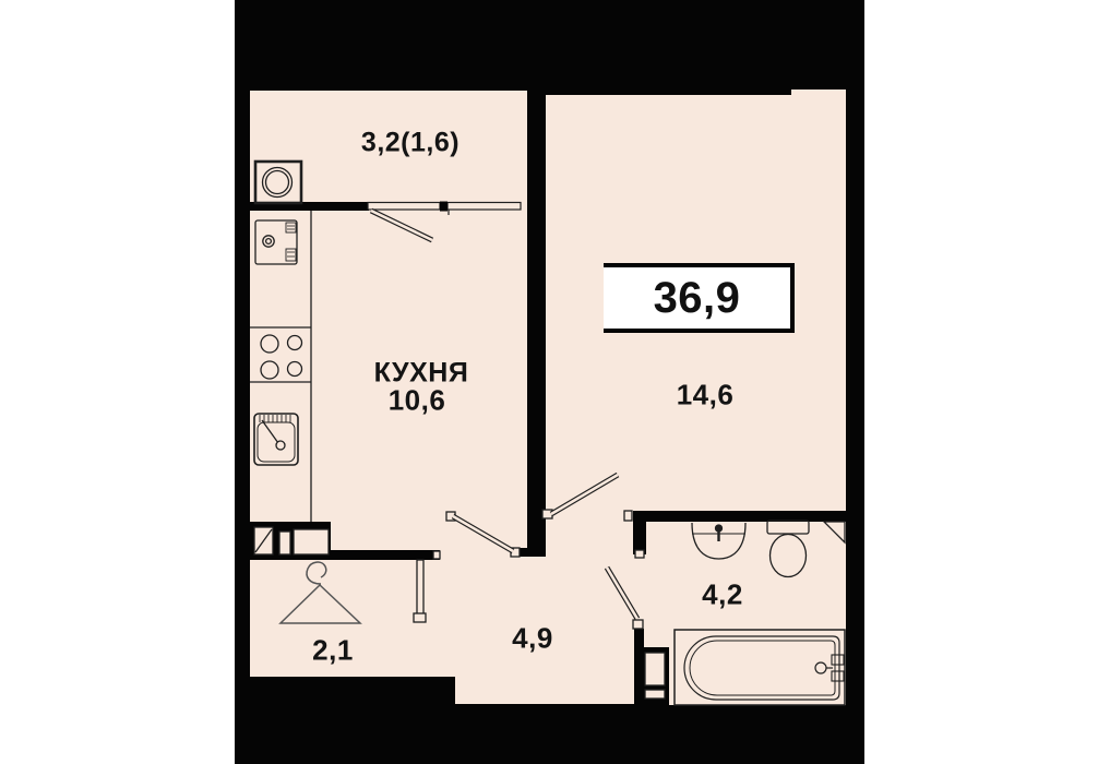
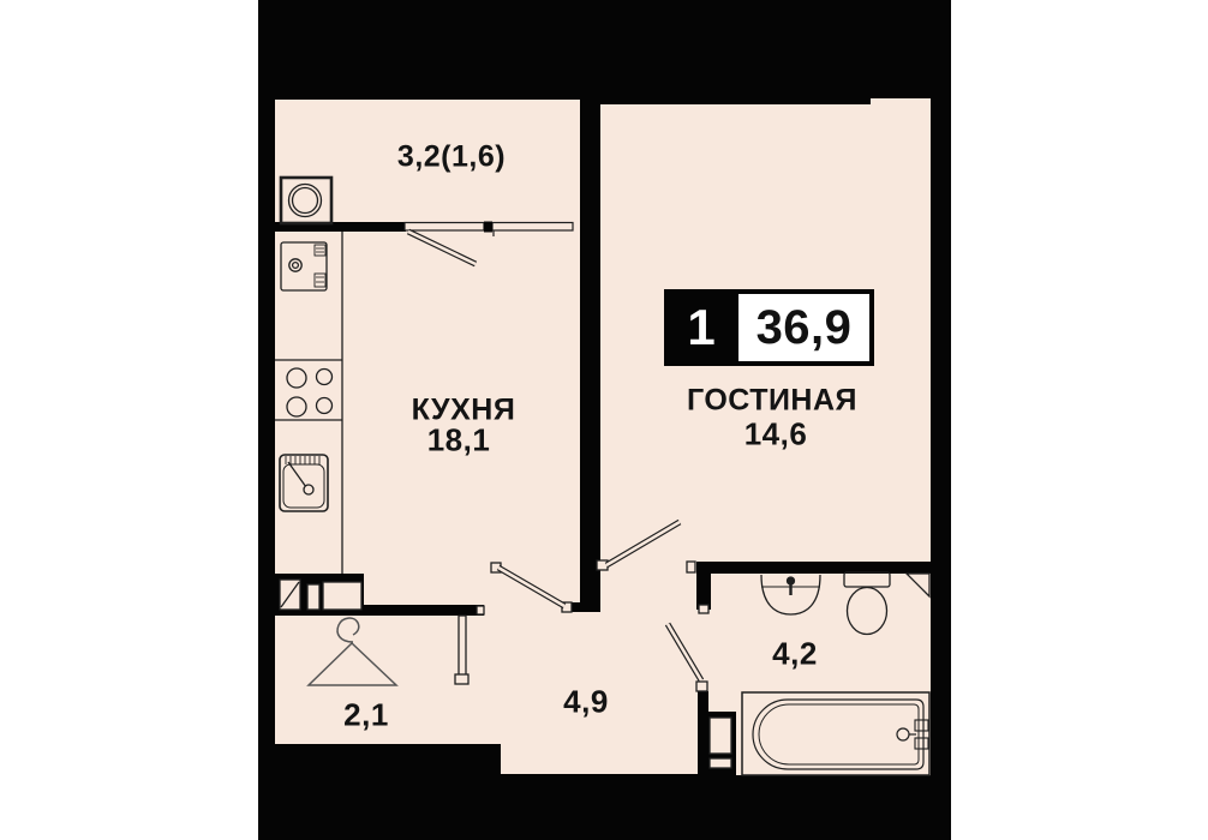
  3,2(1,6)
  КУХНЯ
- 10,6
+ 18,1
+ ГОСТИНАЯ
  14,6
  4,2
  4,9
  2,1
+ 1
  36,9
